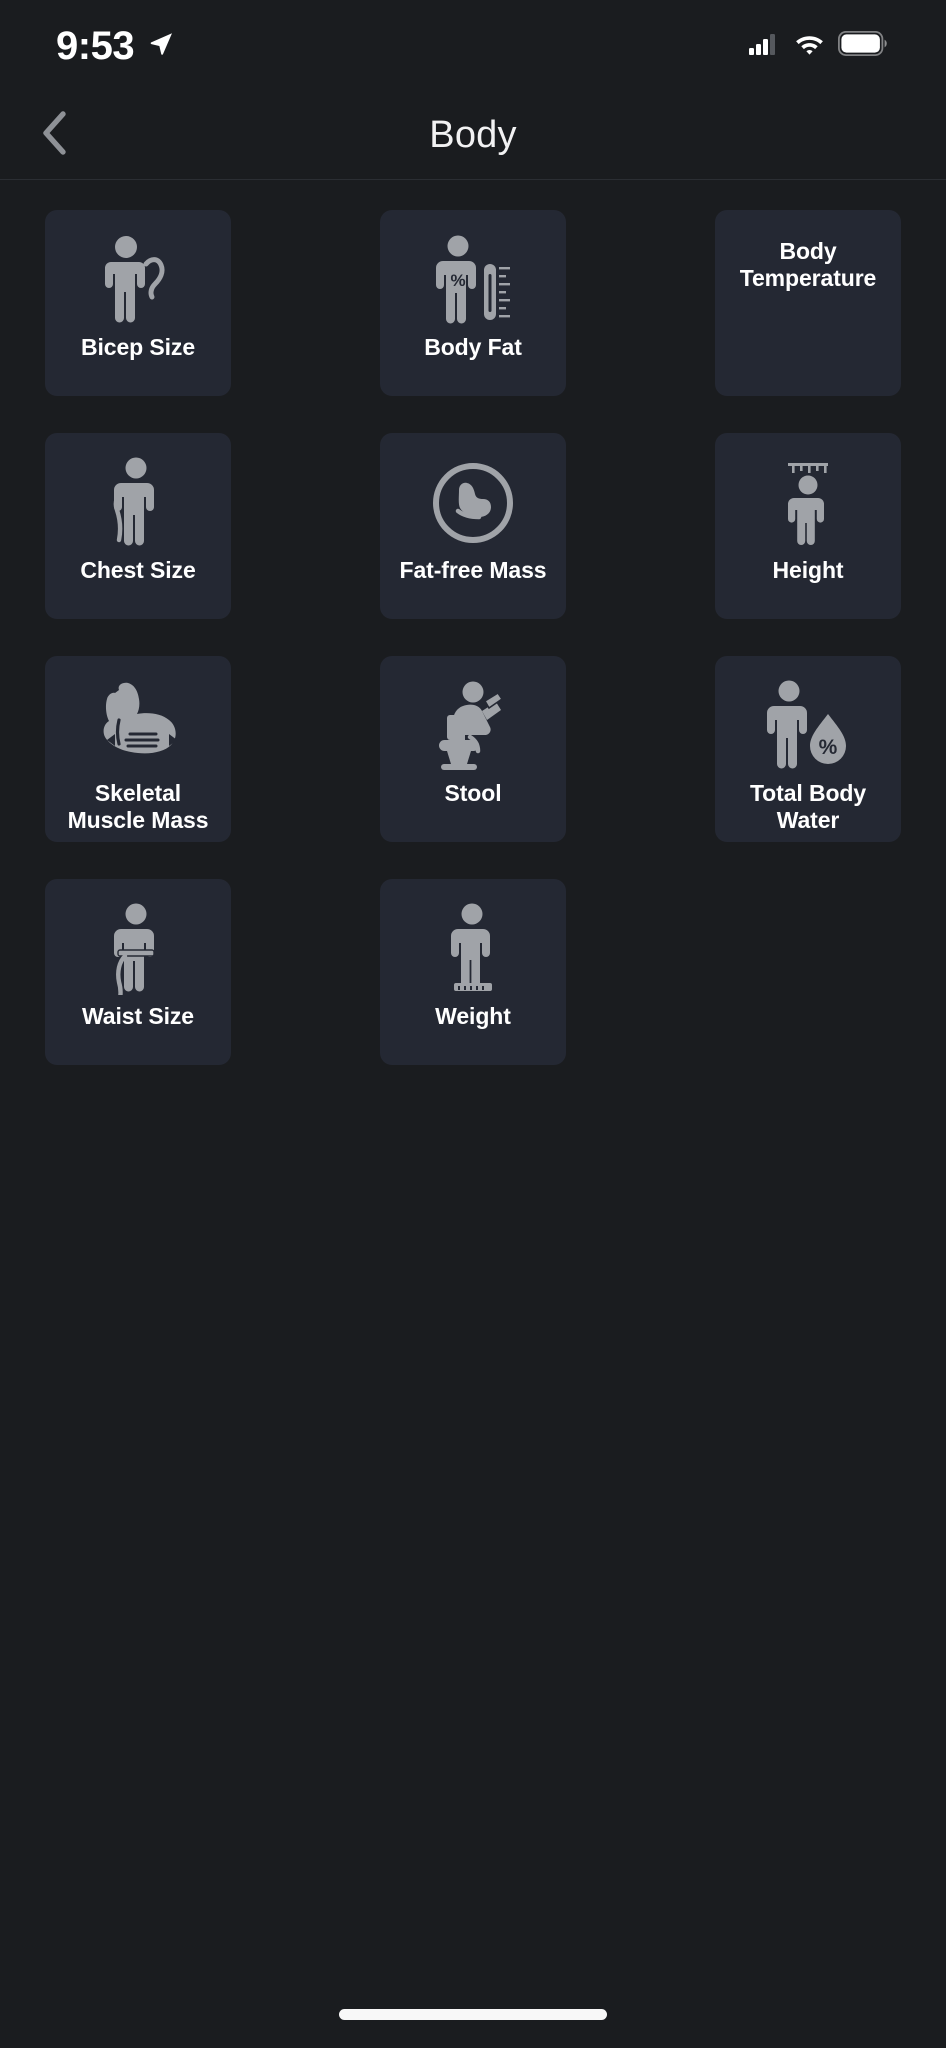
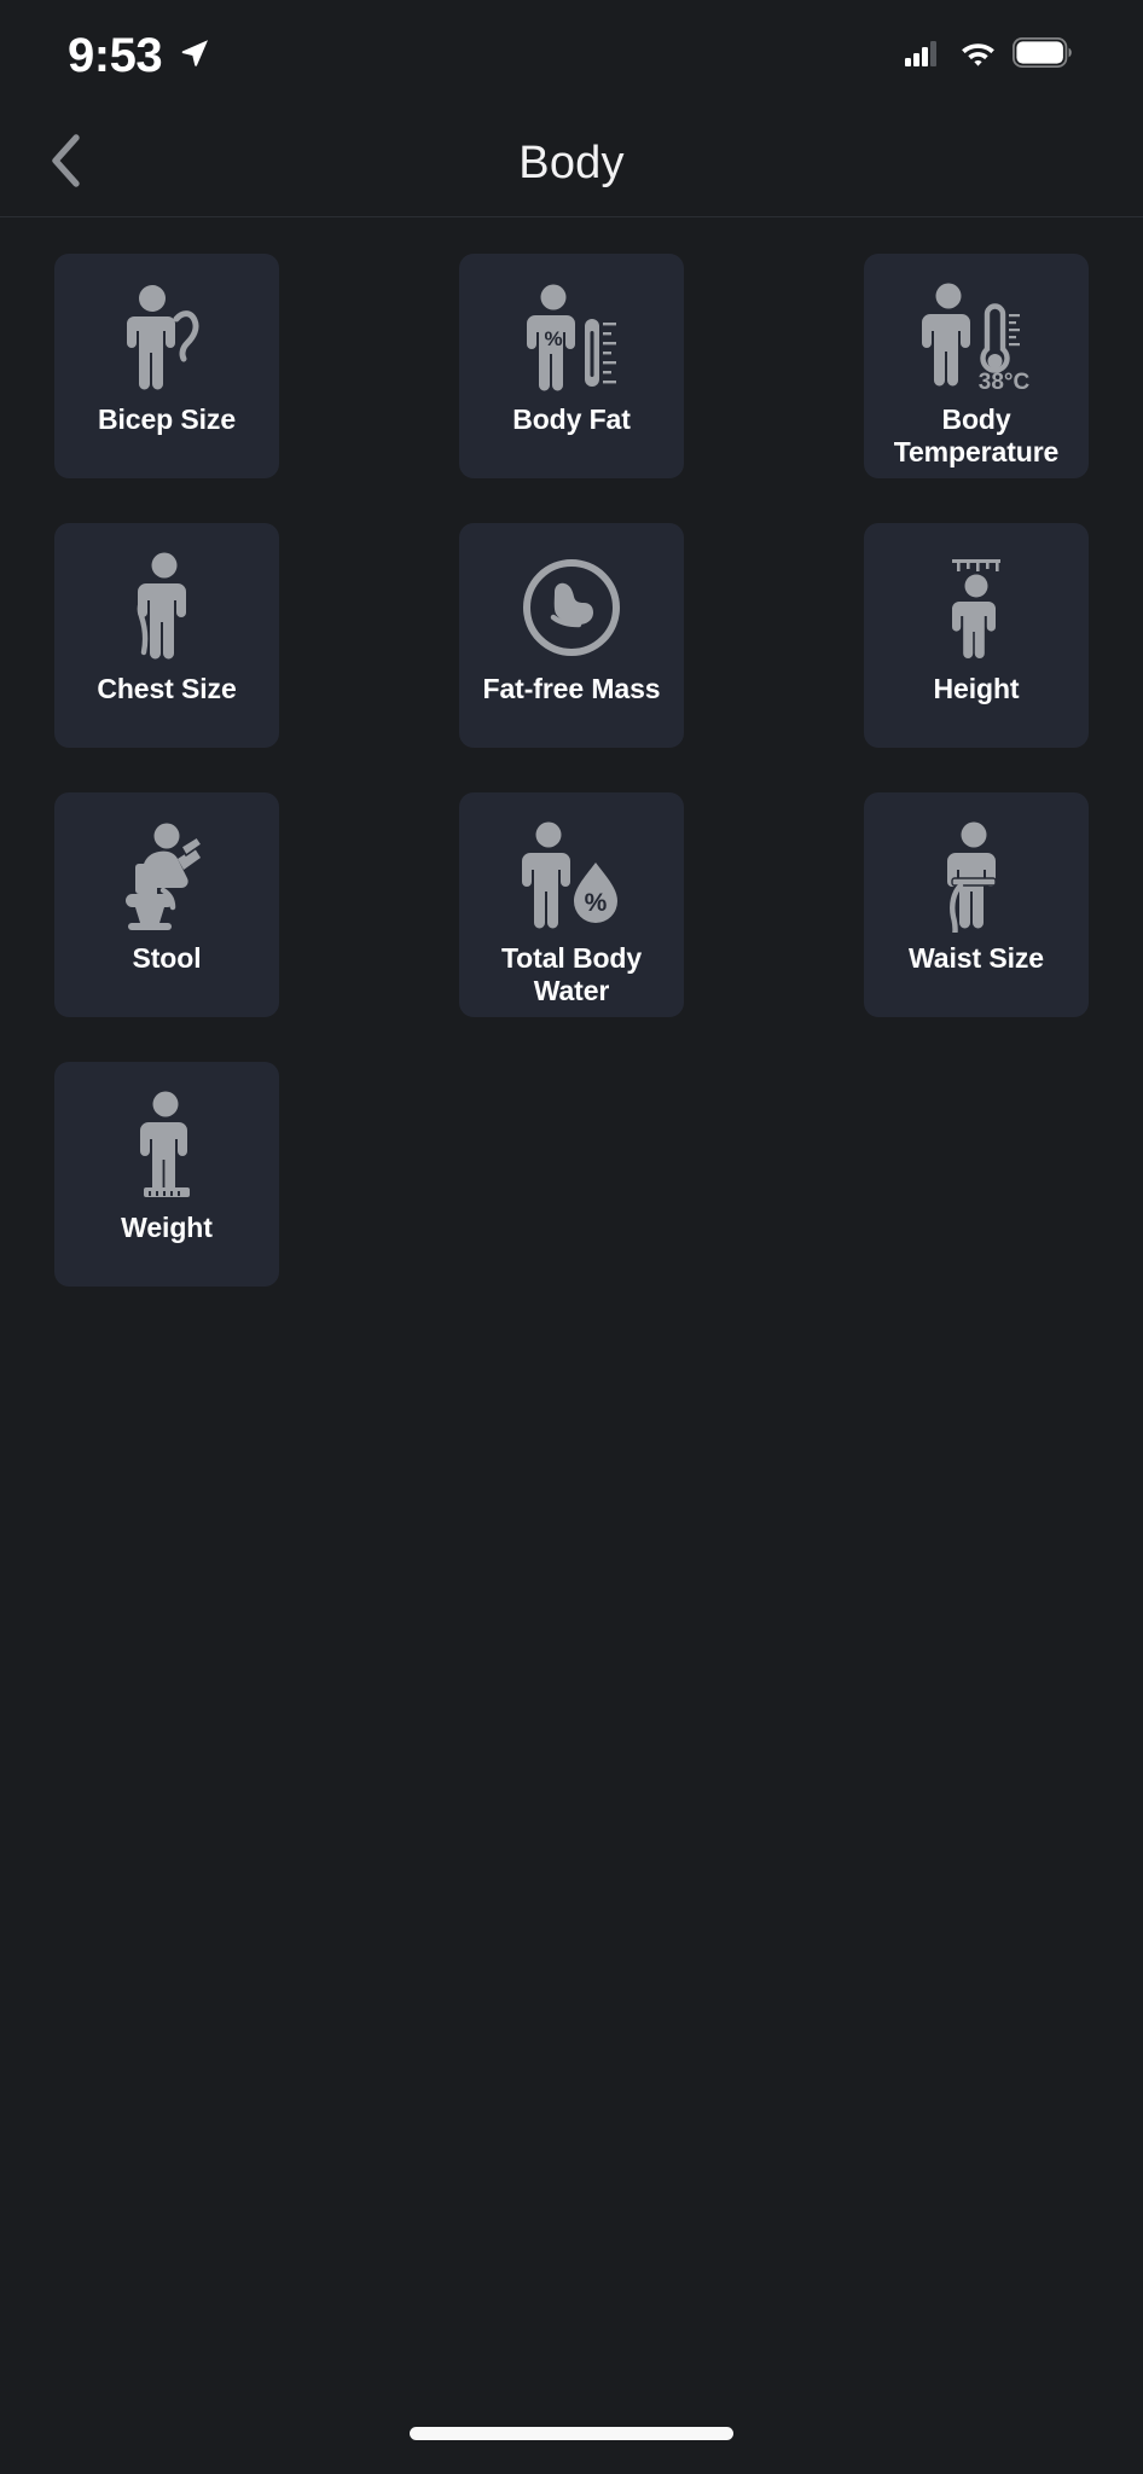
  9:53
  Body
  Bicep Size
  %
  Body Fat
+ 38°C
  Body
  Temperature
  Chest Size
  Fat-free Mass
  Height
- Skeletal
- Muscle Mass
  Stool
  %
  Total Body
  Water
  Waist Size
  Weight
